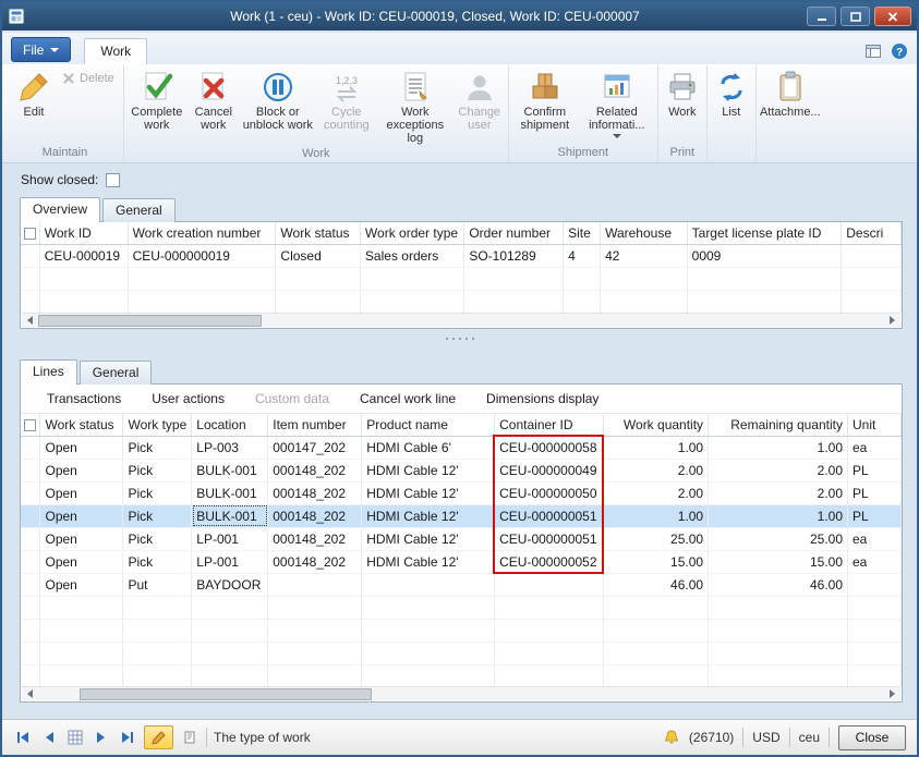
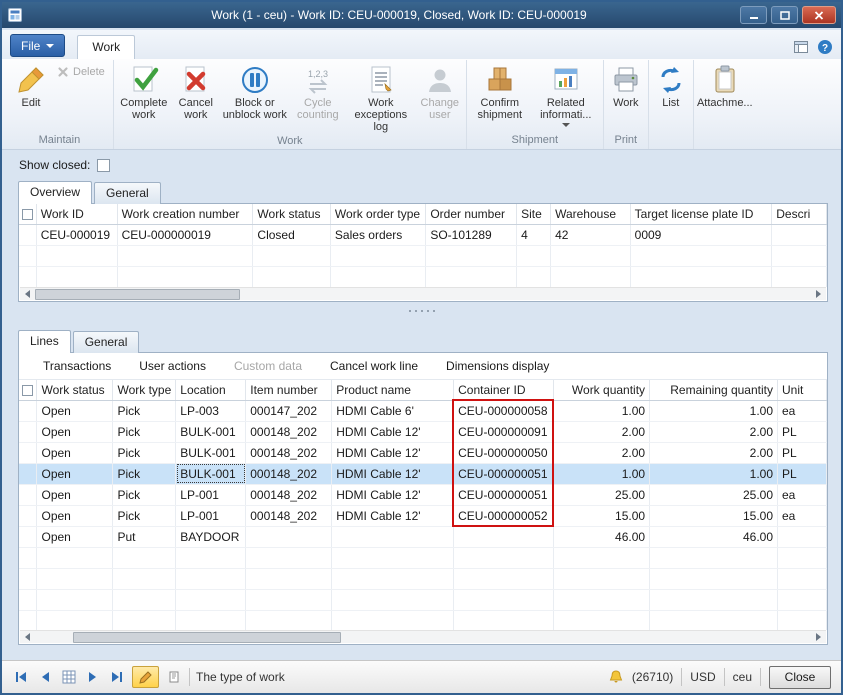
- Work (1 - ceu) - Work ID: CEU-000019, Closed, Work ID: CEU-000007
+ Work (1 - ceu) - Work ID: CEU-000019, Closed, Work ID: CEU-000019
  File
  Work
  ?
  Edit
  Delete
  Maintain
  Complete work
  Cancel work
  Block or unblock work
  1,2,3
  Cycle counting
  Work exceptions log
  Change user
  Work
  Confirm shipment
  Related informati...
  Shipment
  Work
  Print
  List
  Attachme...
  Show closed:
  Overview
  General
  	Work ID	Work creation number	Work status	Work order type	Order number	Site	Warehouse	Target license plate ID	Descri
  	CEU-000019	CEU-000000019	Closed	Sales orders	SO-101289	4	42	0009
  Lines
  General
  Transactions
  User actions
  Custom data
  Cancel work line
  Dimensions display
  	Work status	Work type	Location	Item number	Product name	Container ID	Work quantity	Remaining quantity	Unit
  	Open	Pick	LP-003	000147_202	HDMI Cable 6'	CEU-000000058	1.00	1.00	ea
- 	Open	Pick	BULK-001	000148_202	HDMI Cable 12'	CEU-000000049	2.00	2.00	PL
+ 	Open	Pick	BULK-001	000148_202	HDMI Cable 12'	CEU-000000091	2.00	2.00	PL
  	Open	Pick	BULK-001	000148_202	HDMI Cable 12'	CEU-000000050	2.00	2.00	PL
  	Open	Pick	BULK-001	000148_202	HDMI Cable 12'	CEU-000000051	1.00	1.00	PL
  	Open	Pick	LP-001	000148_202	HDMI Cable 12'	CEU-000000051	25.00	25.00	ea
  	Open	Pick	LP-001	000148_202	HDMI Cable 12'	CEU-000000052	15.00	15.00	ea
  	Open	Put	BAYDOOR				46.00	46.00
  The type of work
  (26710)
  USD
  ceu
  Close
